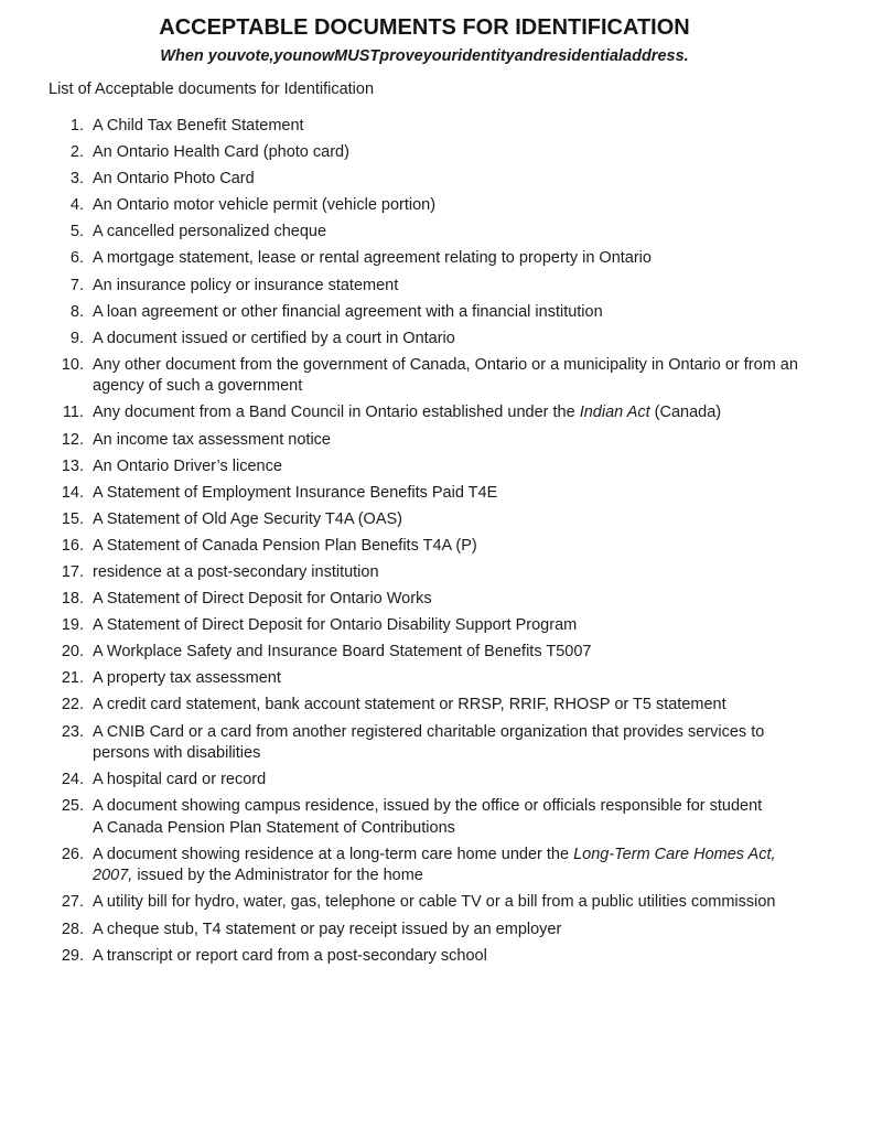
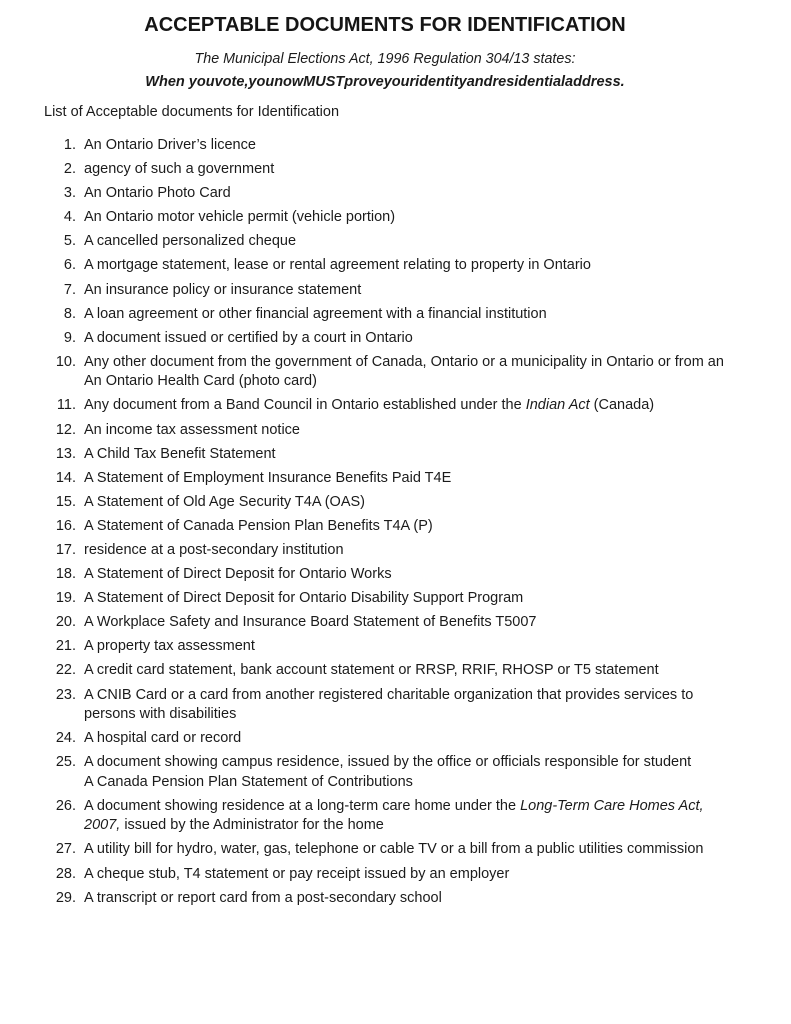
  ACCEPTABLE DOCUMENTS FOR IDENTIFICATION
+ The Municipal Elections Act, 1996 Regulation 304/13 states:
  When youvote,younowMUSTproveyouridentityandresidentialaddress.
  List of Acceptable documents for Identification
  1.
- A Child Tax Benefit Statement
+ An Ontario Driver’s licence
  2.
- An Ontario Health Card (photo card)
+ agency of such a government
  3.
  An Ontario Photo Card
  4.
  An Ontario motor vehicle permit (vehicle portion)
  5.
  A cancelled personalized cheque
  6.
  A mortgage statement, lease or rental agreement relating to property in Ontario
  7.
  An insurance policy or insurance statement
  8.
  A loan agreement or other financial agreement with a financial institution
  9.
  A document issued or certified by a court in Ontario
  10.
  Any other document from the government of Canada, Ontario or a municipality in Ontario or from an
- agency of such a government
+ An Ontario Health Card (photo card)
  11.
  Any document from a Band Council in Ontario established under the Indian Act (Canada)
  12.
  An income tax assessment notice
  13.
- An Ontario Driver’s licence
+ A Child Tax Benefit Statement
  14.
  A Statement of Employment Insurance Benefits Paid T4E
  15.
  A Statement of Old Age Security T4A (OAS)
  16.
  A Statement of Canada Pension Plan Benefits T4A (P)
  17.
  residence at a post-secondary institution
  18.
  A Statement of Direct Deposit for Ontario Works
  19.
  A Statement of Direct Deposit for Ontario Disability Support Program
  20.
  A Workplace Safety and Insurance Board Statement of Benefits T5007
  21.
  A property tax assessment
  22.
  A credit card statement, bank account statement or RRSP, RRIF, RHOSP or T5 statement
  23.
  A CNIB Card or a card from another registered charitable organization that provides services to
  persons with disabilities
  24.
  A hospital card or record
  25.
  A document showing campus residence, issued by the office or officials responsible for student
  A Canada Pension Plan Statement of Contributions
  26.
  A document showing residence at a long-term care home under the Long-Term Care Homes Act,
  2007, issued by the Administrator for the home
  27.
  A utility bill for hydro, water, gas, telephone or cable TV or a bill from a public utilities commission
  28.
  A cheque stub, T4 statement or pay receipt issued by an employer
  29.
  A transcript or report card from a post-secondary school
